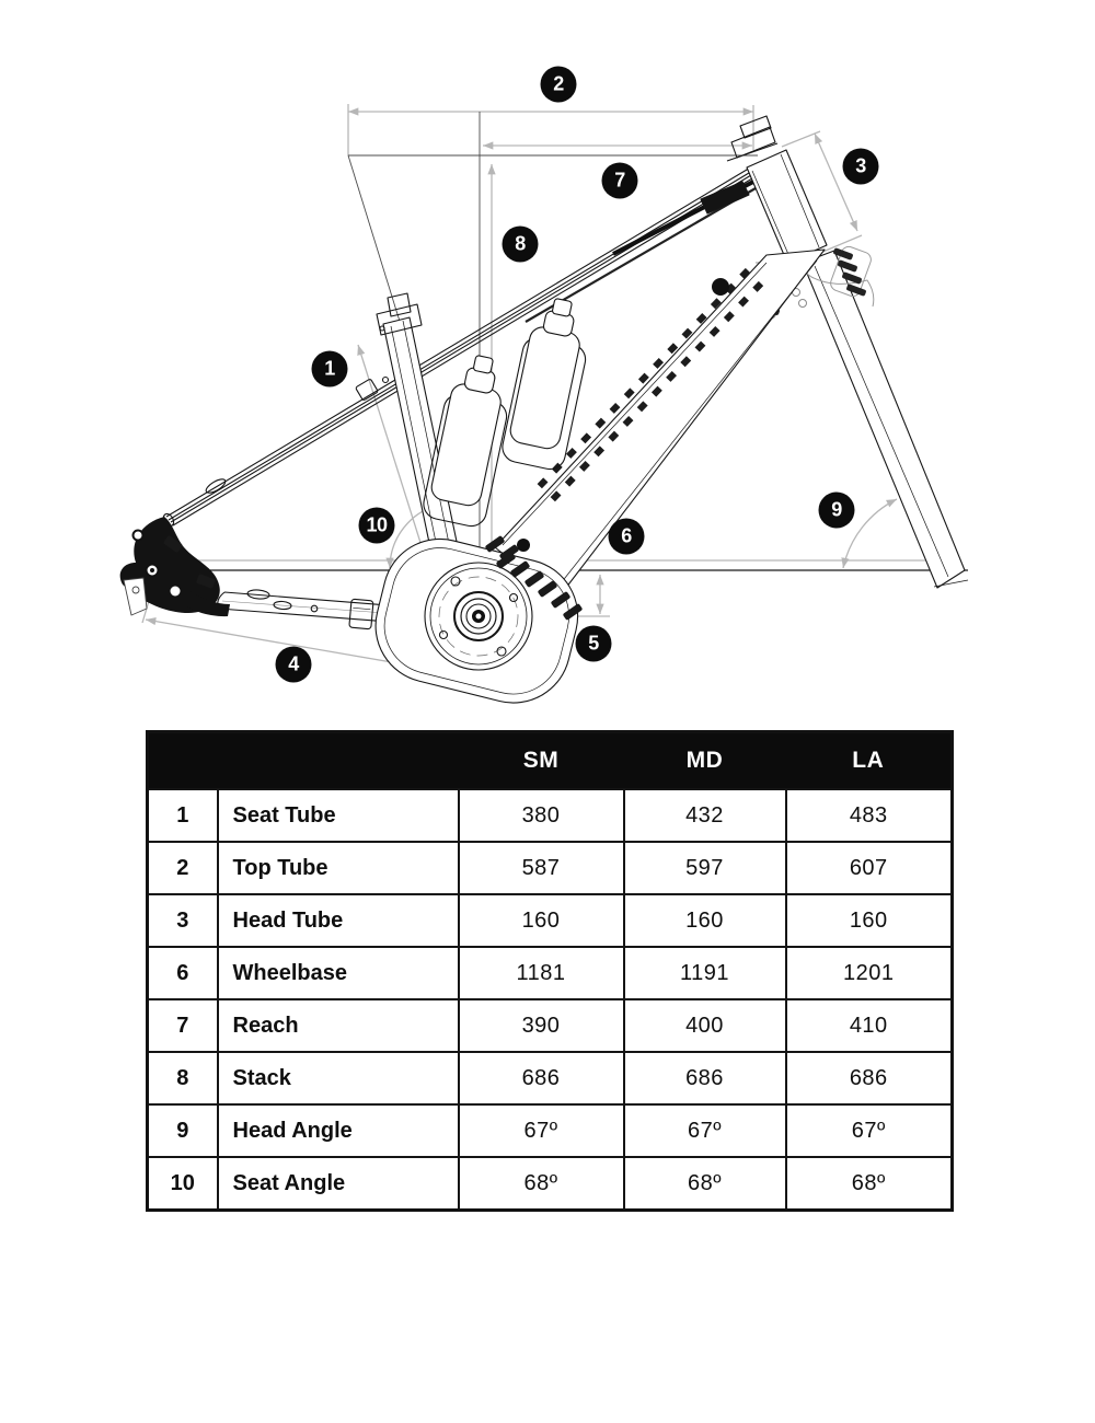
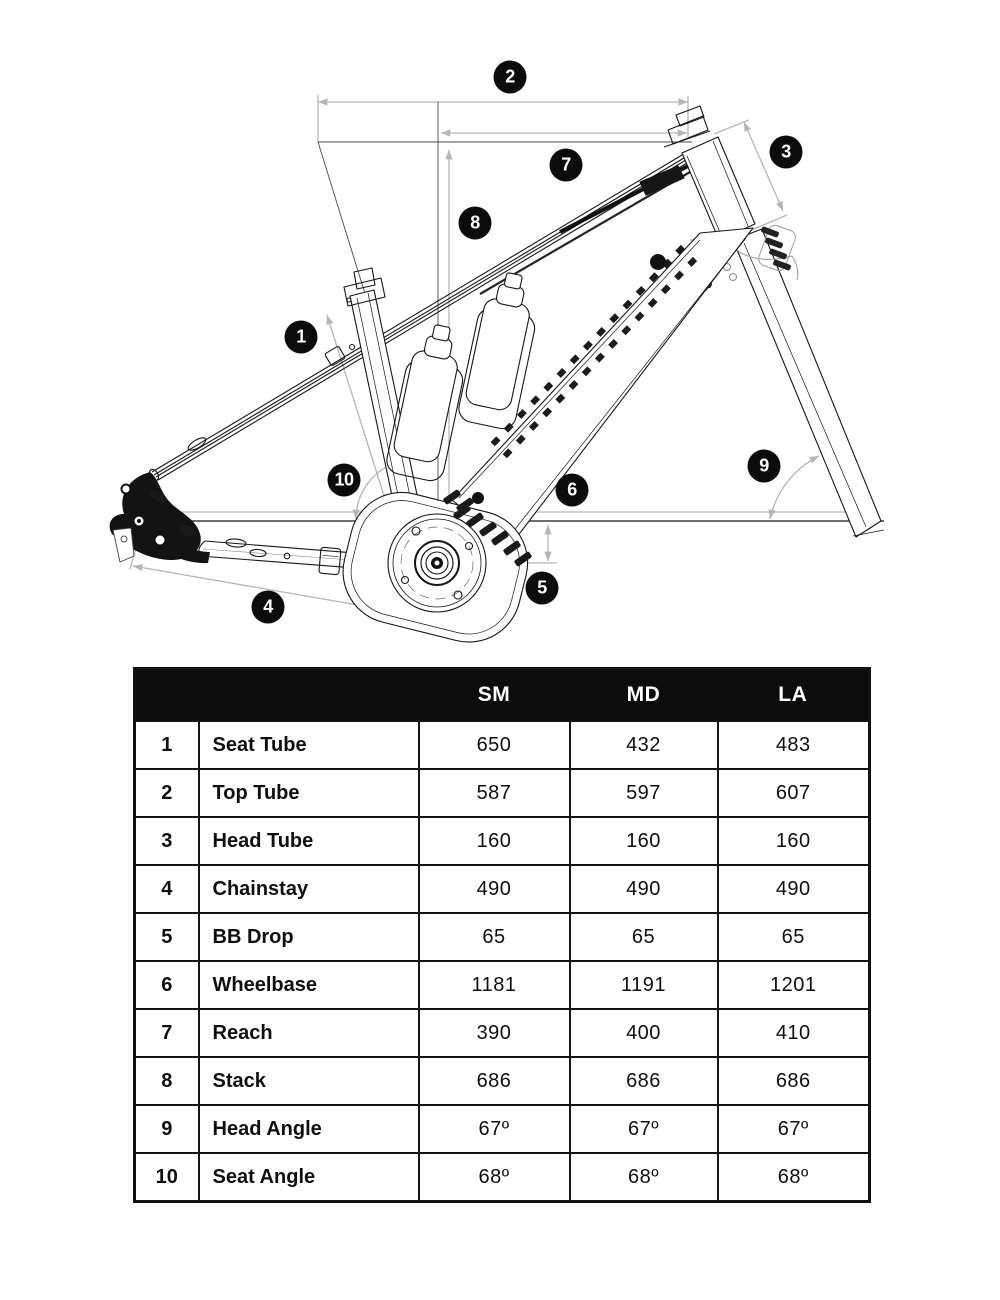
  1
  2
  3
  4
  5
  6
  7
  8
  9
  10
  		SM	MD	LA
- 1	Seat Tube	380	432	483
+ 1	Seat Tube	650	432	483
  2	Top Tube	587	597	607
  3	Head Tube	160	160	160
+ 4	Chainstay	490	490	490
+ 5	BB Drop	65	65	65
  6	Wheelbase	1181	1191	1201
  7	Reach	390	400	410
  8	Stack	686	686	686
  9	Head Angle	67º	67º	67º
  10	Seat Angle	68º	68º	68º
